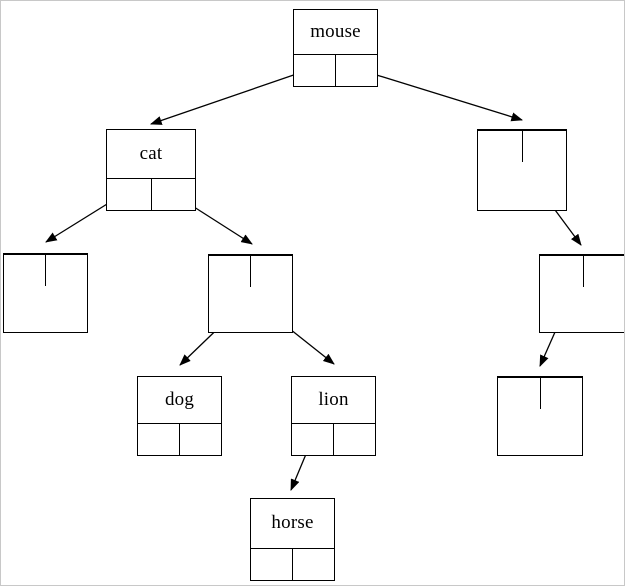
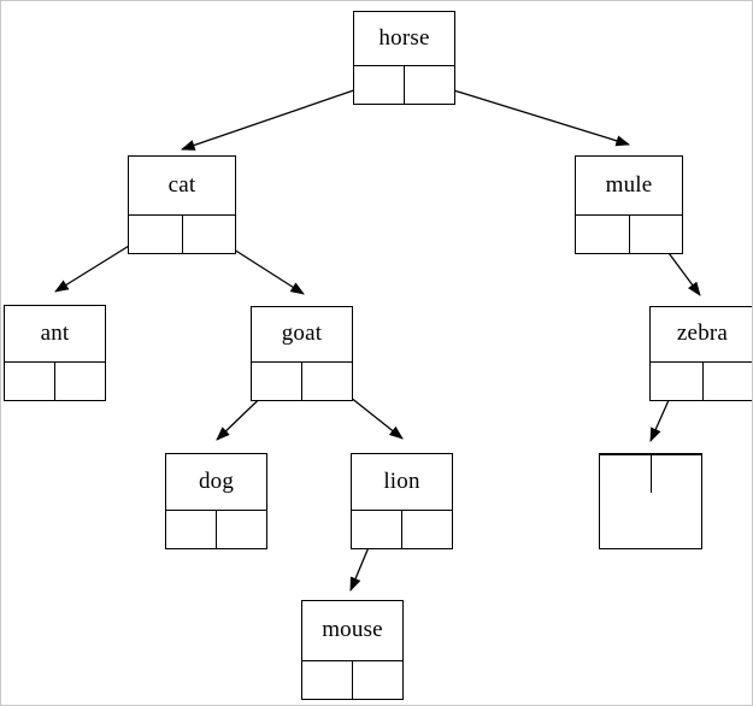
- mouse
+ horse
  cat
+ mule
+ ant
+ goat
+ zebra
  dog
  lion
- horse
+ mouse
